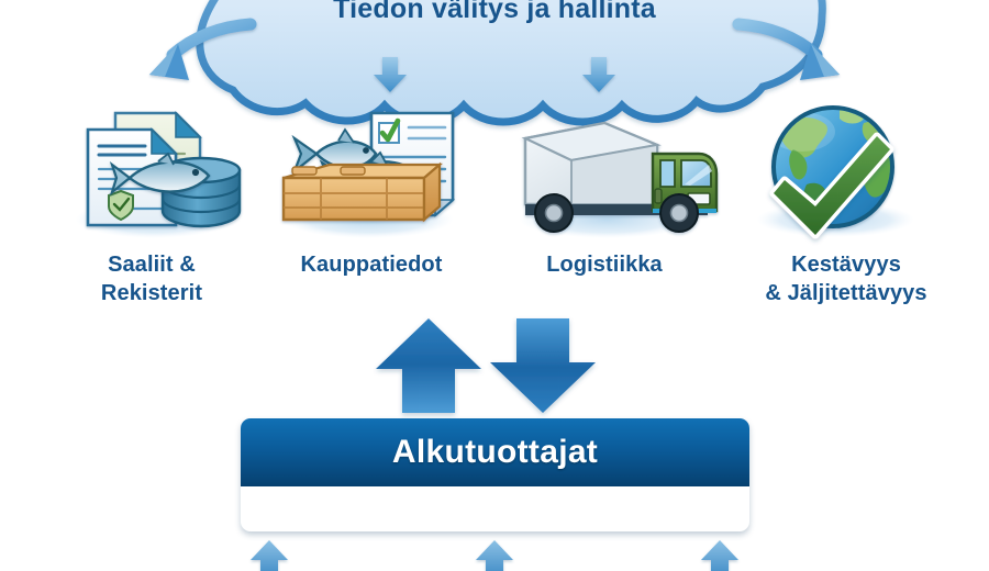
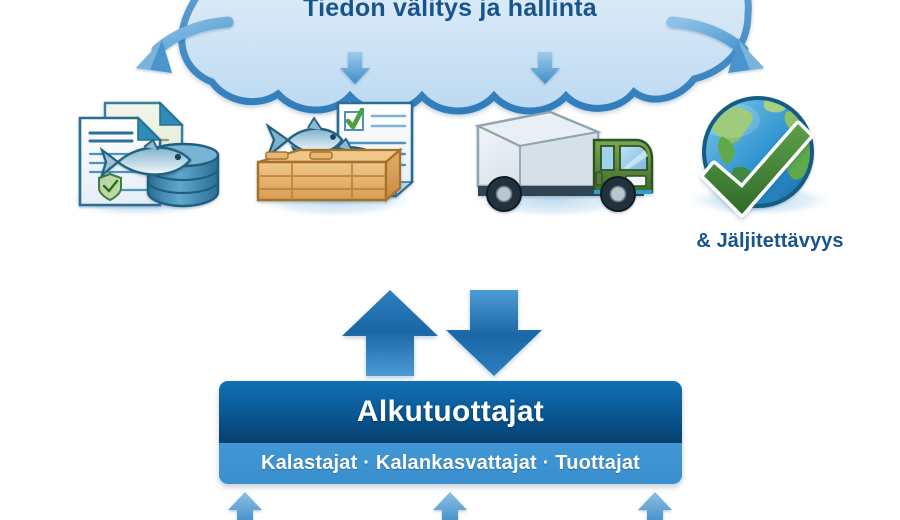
  Tiedon välitys ja hallinta
- Saaliit &
- Rekisterit
- Kauppatiedot
- Logistiikka
- Kestävyys
  & Jäljitettävyys
  Alkutuottajat
+ Kalastajat · Kalankasvattajat · Tuottajat
